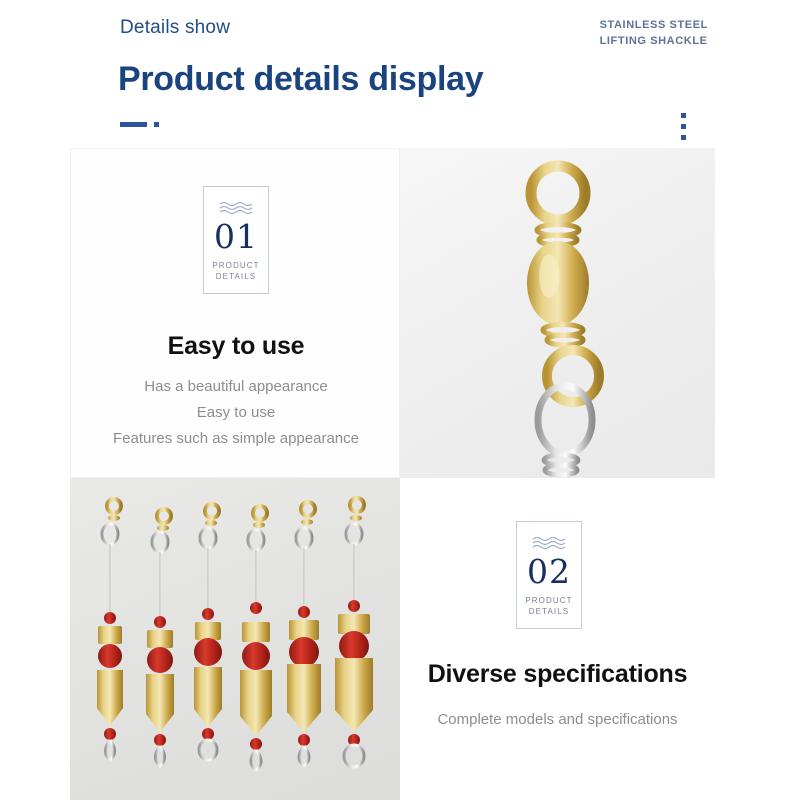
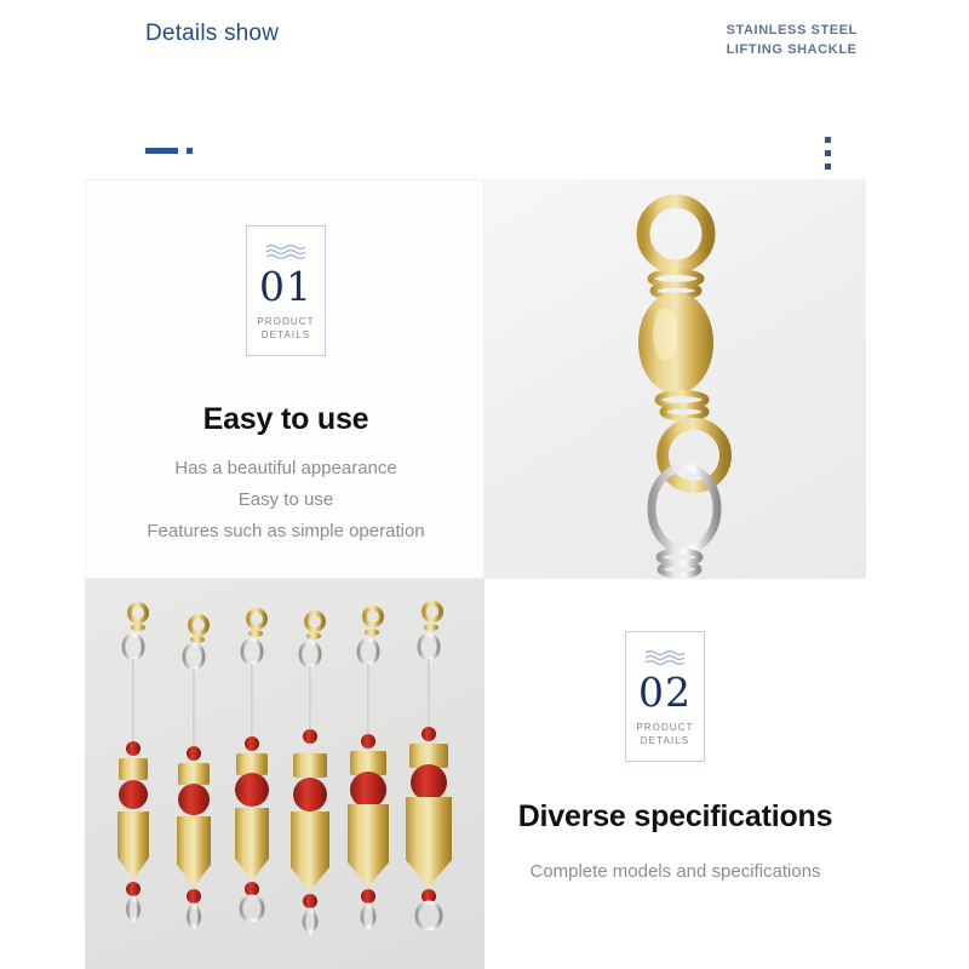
  Details show
- Product details display
  STAINLESS STEEL
  LIFTING SHACKLE
  01
  PRODUCT
  DETAILS
  Easy to use
  Has a beautiful appearance
  Easy to use
- Features such as simple appearance
+ Features such as simple operation
  02
  PRODUCT
  DETAILS
  Diverse specifications
  Complete models and specifications
